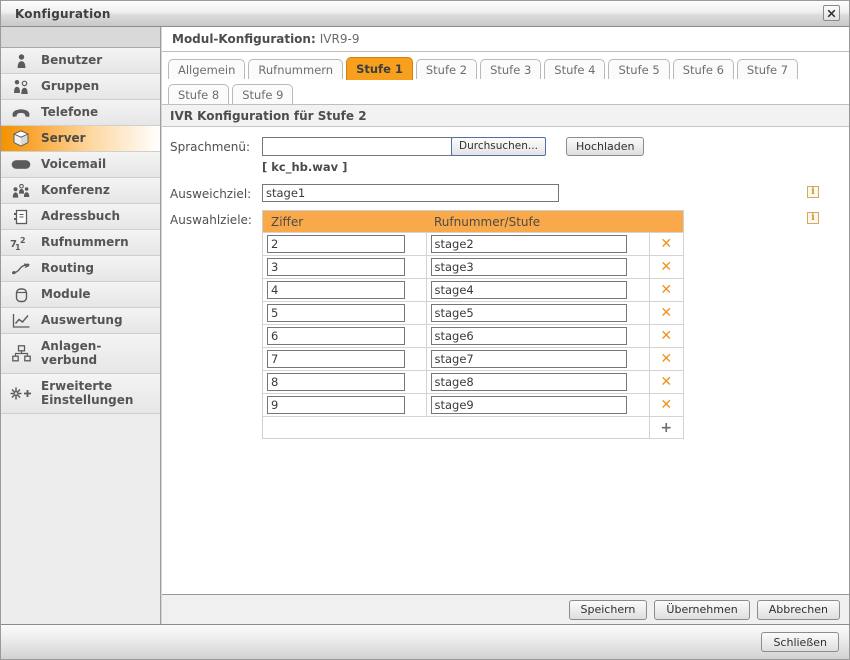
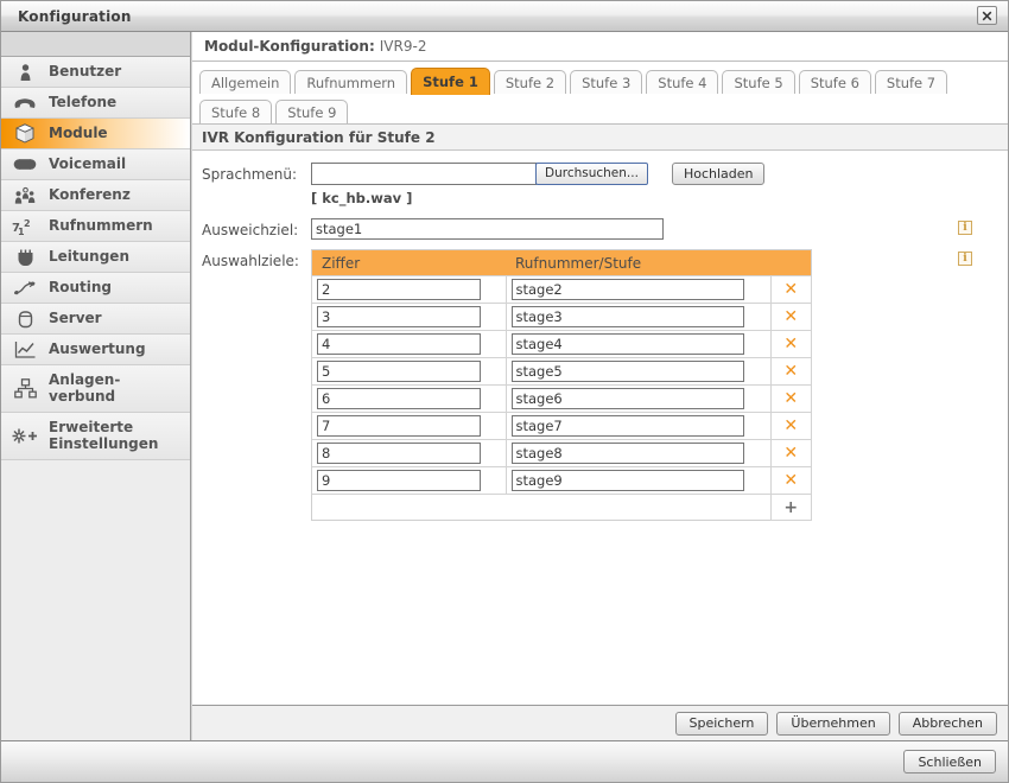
  Konfiguration
  Benutzer
- Gruppen
  Telefone
- Server
+ Module
  Voicemail
  Konferenz
- Adressbuch
  7
  1
  2
  Rufnummern
+ Leitungen
  Routing
- Module
+ Server
  Auswertung
  Anlagen-
  verbund
  Erweiterte
  Einstellungen
  Modul-Konfiguration:
- IVR9-9
+ IVR9-2
  Allgemein
  Rufnummern
  Stufe 1
  Stufe 2
  Stufe 3
  Stufe 4
  Stufe 5
  Stufe 6
  Stufe 7
  Stufe 8
  Stufe 9
  IVR Konfiguration für Stufe 2
  Sprachmenü:
  Durchsuchen...
  Hochladen
  [ kc_hb.wav ]
  Ausweichziel:
  stage1
  i
  Auswahlziele:
  Ziffer	Rufnummer/Stufe
  2	stage2	✕
  3	stage3	✕
  4	stage4	✕
  5	stage5	✕
  6	stage6	✕
  7	stage7	✕
  8	stage8	✕
  9	stage9	✕
  		+
  i
  Speichern
  Übernehmen
  Abbrechen
  Schließen
